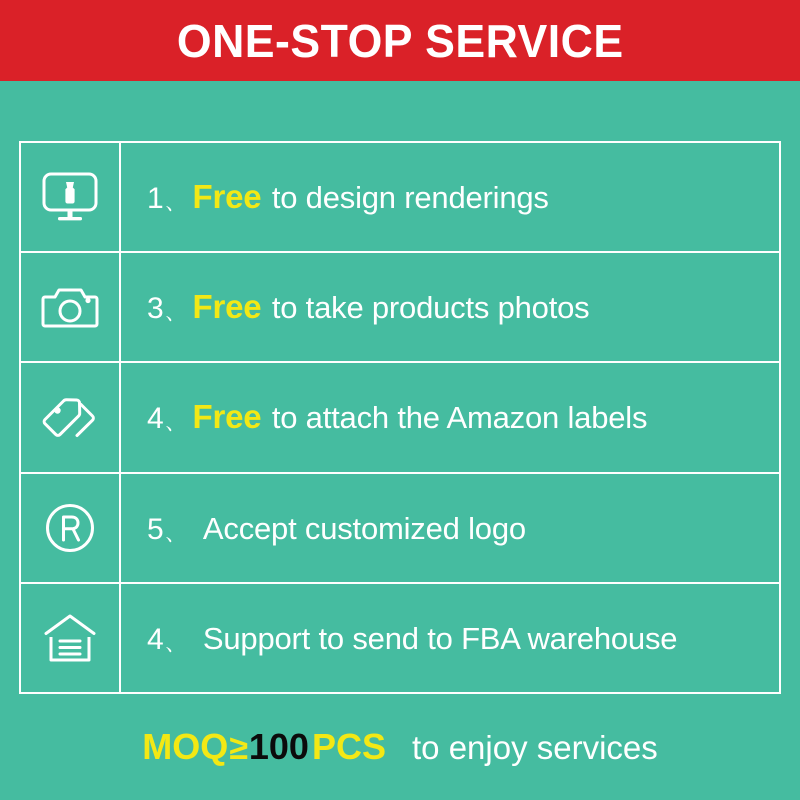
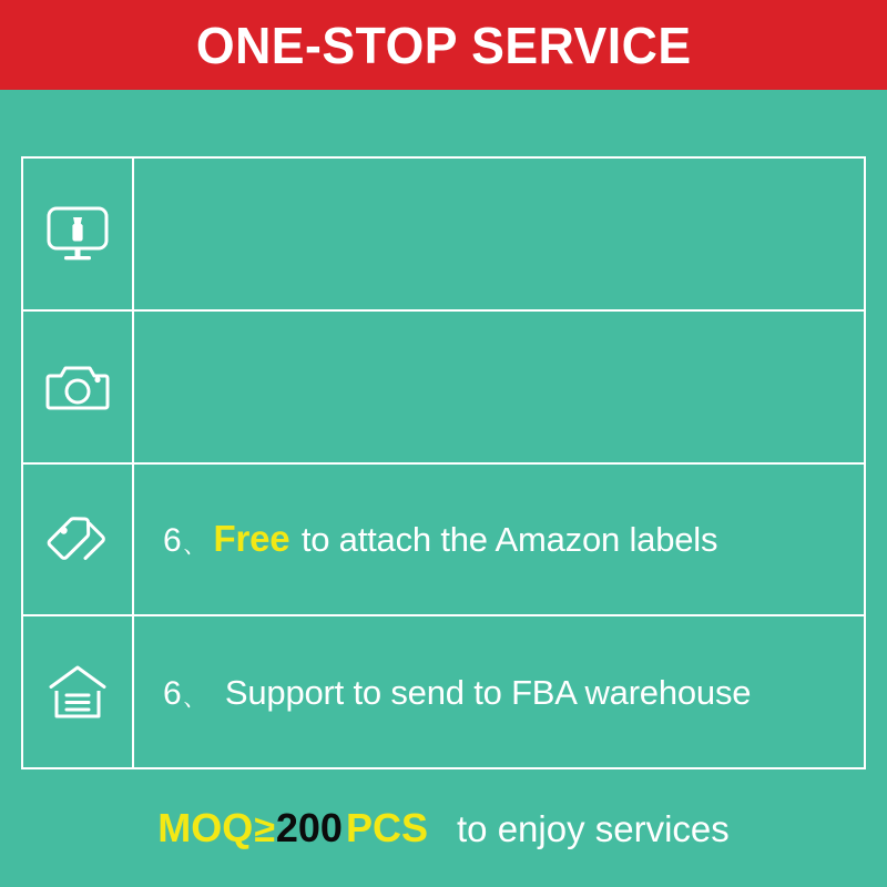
  ONE-STOP SERVICE
- 1、Free to design renderings
- 3、Free to take products photos
- 4、Free to attach the Amazon labels
+ 6、Free to attach the Amazon labels
- 5、 Accept customized logo
- 4、 Support to send to FBA warehouse
+ 6、 Support to send to FBA warehouse
- MOQ≥100PCS to enjoy services
+ MOQ≥200PCS to enjoy services
